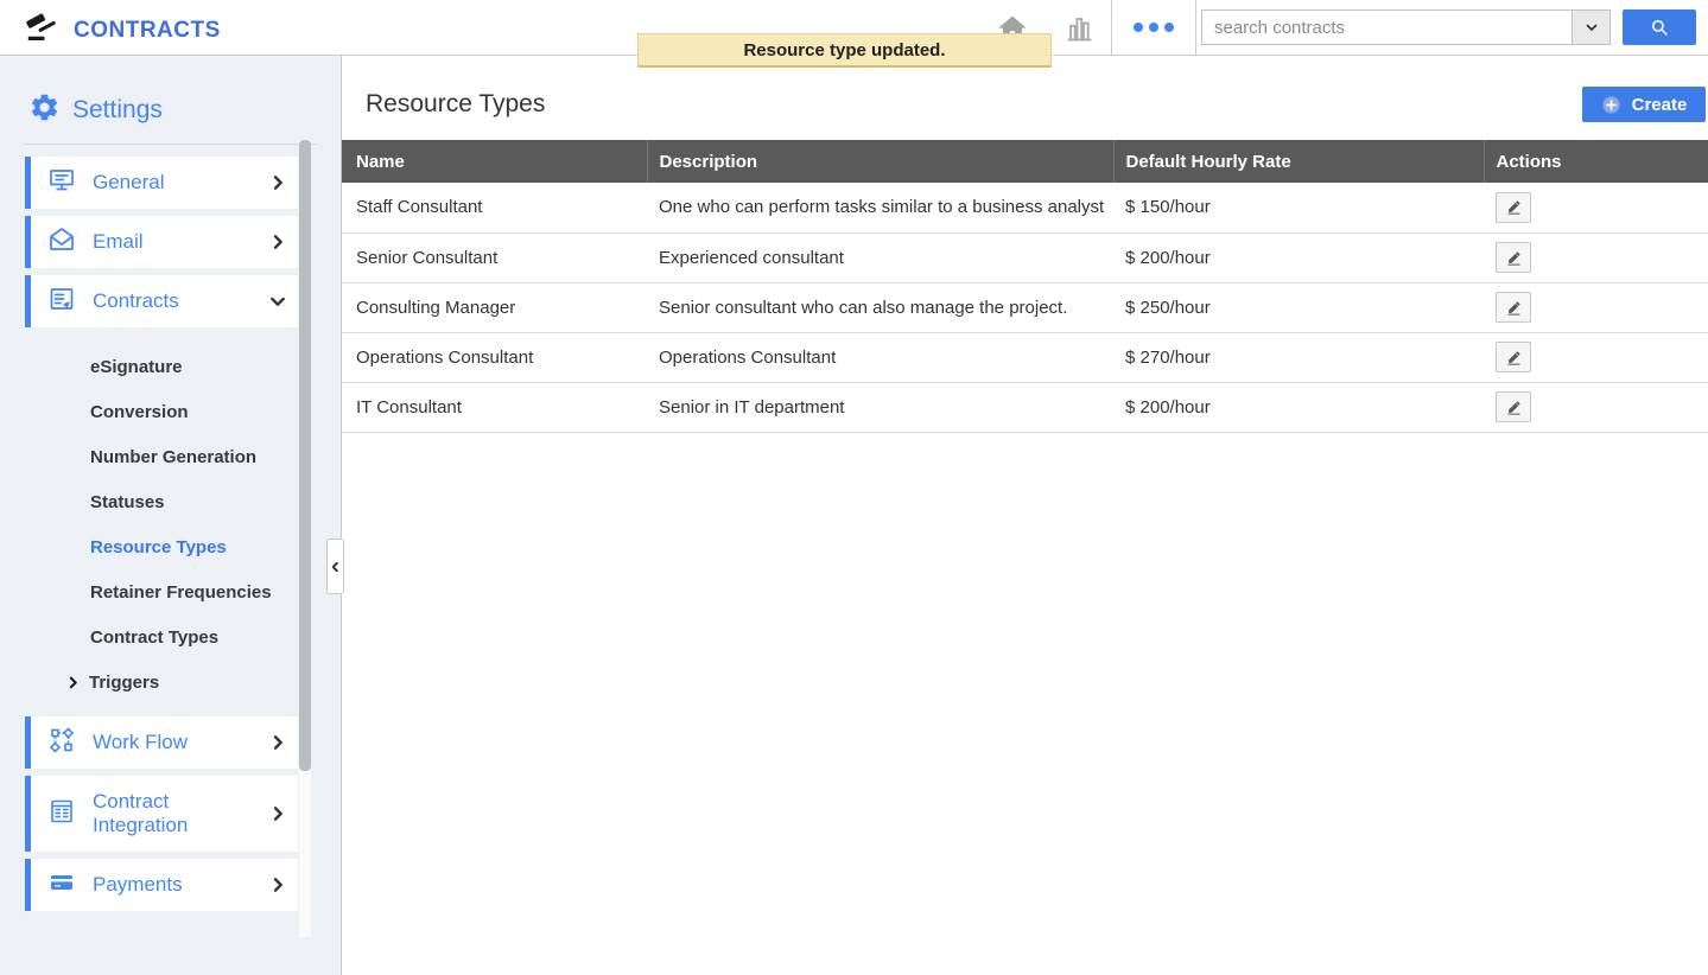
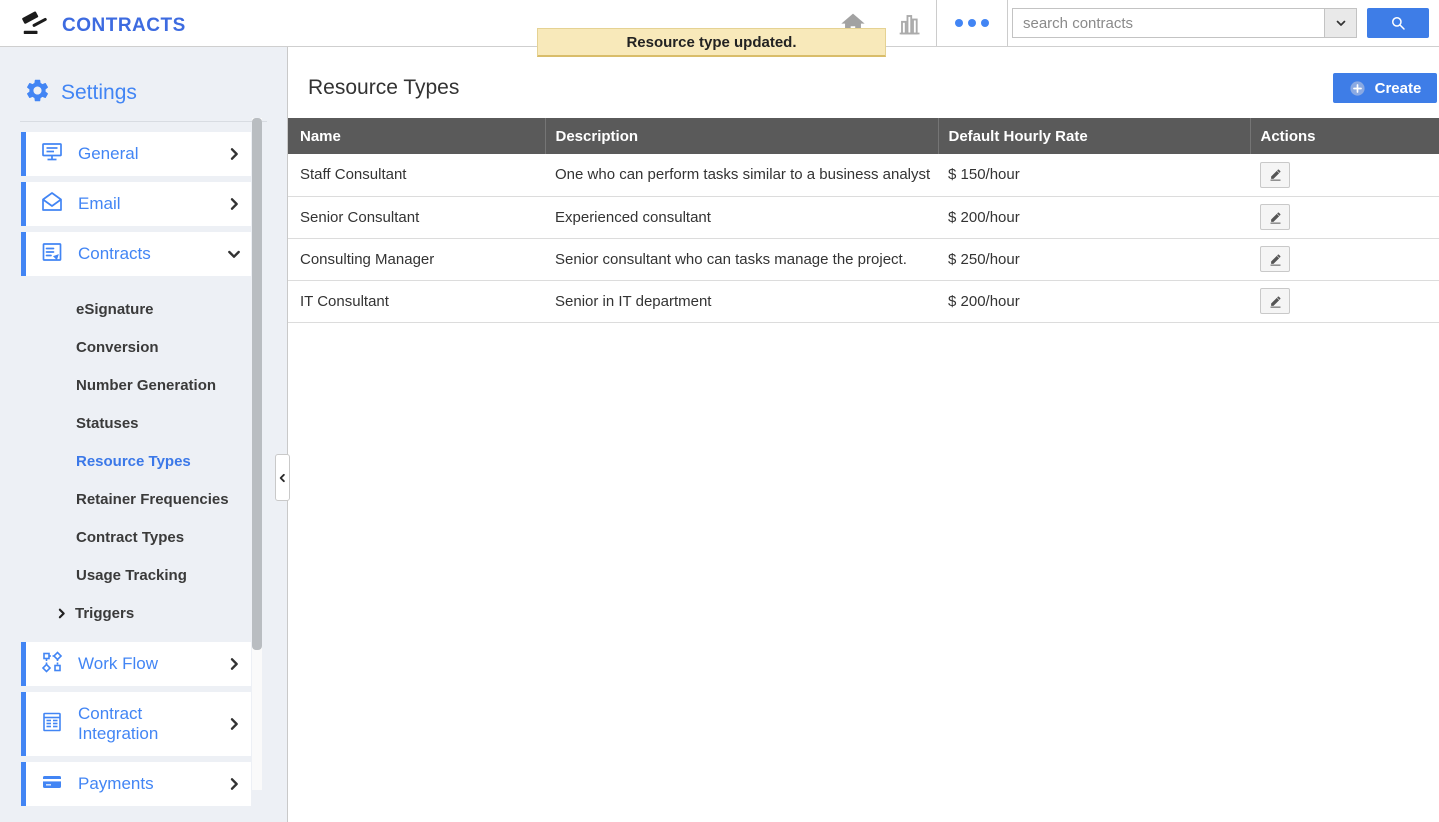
  CONTRACTS
  search contracts
  Resource type updated.
  Settings
  General
  Email
  Contracts
  eSignature
  Conversion
  Number Generation
  Statuses
  Resource Types
  Retainer Frequencies
  Contract Types
+ Usage Tracking
  Triggers
  Work Flow
  Contract Integration
  Payments
  Resource Types
  Create
  Name	Description	Default Hourly Rate	Actions
  Staff Consultant	One who can perform tasks similar to a business analyst	$ 150/hour
  Senior Consultant	Experienced consultant	$ 200/hour
- Consulting Manager	Senior consultant who can also manage the project.	$ 250/hour
+ Consulting Manager	Senior consultant who can tasks manage the project.	$ 250/hour
- Operations Consultant	Operations Consultant	$ 270/hour
  IT Consultant	Senior in IT department	$ 200/hour
